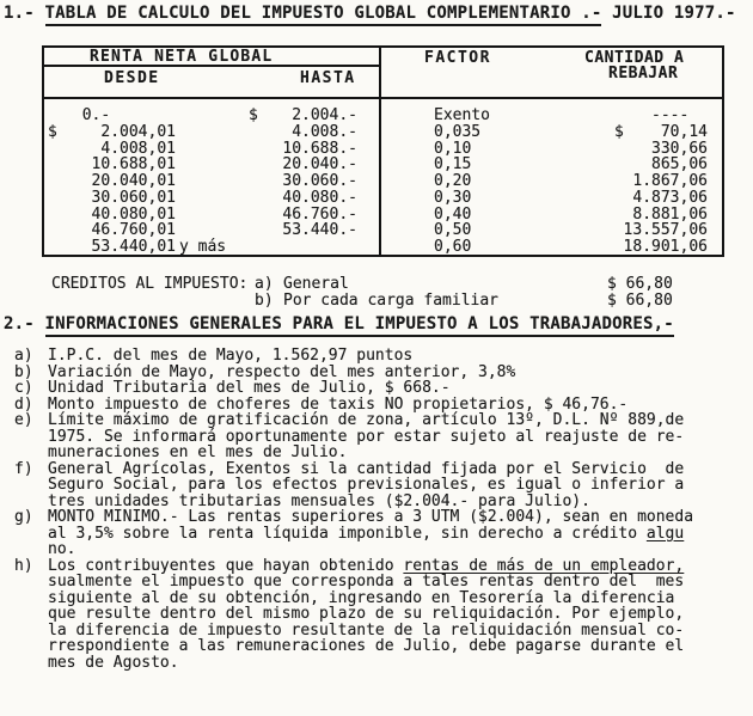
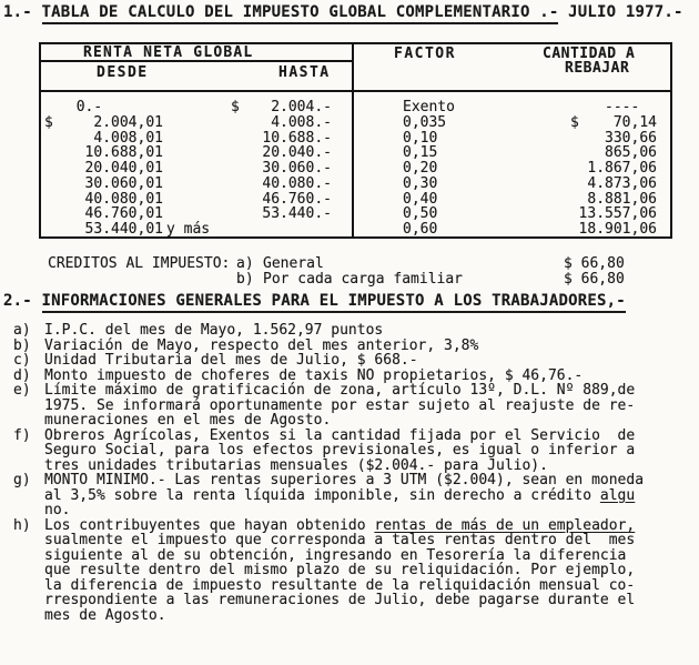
  1.- TABLA DE CALCULO DEL IMPUESTO GLOBAL COMPLEMENTARIO .- JULIO 1977.-
  RENTA NETA GLOBAL
  DESDE
  HASTA
  FACTOR
  CANTIDAD A
  REBAJAR
  0.-
  $
  2.004.-
  Exento
  ----
  $
  2.004,01
  4.008.-
  0,035
  $
  70,14
  4.008,01
  10.688.-
  0,10
  330,66
  10.688,01
  20.040.-
  0,15
  865,06
  20.040,01
  30.060.-
  0,20
  1.867,06
  30.060,01
  40.080.-
  0,30
  4.873,06
  40.080,01
  46.760.-
  0,40
  8.881,06
  46.760,01
  53.440.-
  0,50
  13.557,06
  53.440,01
  y más
  0,60
  18.901,06
  CREDITOS AL IMPUESTO:
  a)
  General
  $ 66,80
  b)
  Por cada carga familiar
  $ 66,80
  2.- INFORMACIONES GENERALES PARA EL IMPUESTO A LOS TRABAJADORES,-
  a)
  I.P.C. del mes de Mayo, 1.562,97 puntos
  b)
  Variación de Mayo, respecto del mes anterior, 3,8%
  c)
  Unidad Tributaria del mes de Julio, $ 668.-
  d)
  Monto impuesto de choferes de taxis NO propietarios, $ 46,76.-
  e)
  Límite máximo de gratificación de zona, artículo 13º, D.L. Nº 889,de
  1975. Se informará oportunamente por estar sujeto al reajuste de re-
- muneraciones en el mes de Julio.
+ muneraciones en el mes de Agosto.
  f)
- General Agrícolas, Exentos si la cantidad fijada por el Servicio de
+ Obreros Agrícolas, Exentos si la cantidad fijada por el Servicio de
  Seguro Social, para los efectos previsionales, es igual o inferior a
  tres unidades tributarias mensuales ($2.004.- para Julio).
  g)
  MONTO MINIMO.- Las rentas superiores a 3 UTM ($2.004), sean en moneda
  al 3,5% sobre la renta líquida imponible, sin derecho a crédito algu
  no.
  h)
  Los contribuyentes que hayan obtenido rentas de más de un empleador,
  sualmente el impuesto que corresponda a tales rentas dentro del mes
  siguiente al de su obtención, ingresando en Tesorería la diferencia
  que resulte dentro del mismo plazo de su reliquidación. Por ejemplo,
  la diferencia de impuesto resultante de la reliquidación mensual co-
  rrespondiente a las remuneraciones de Julio, debe pagarse durante el
  mes de Agosto.
